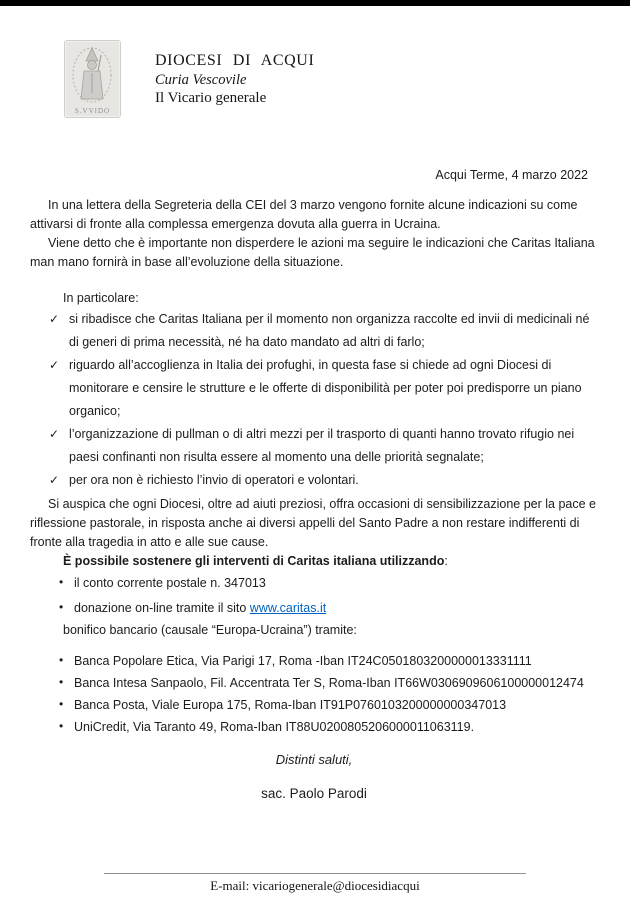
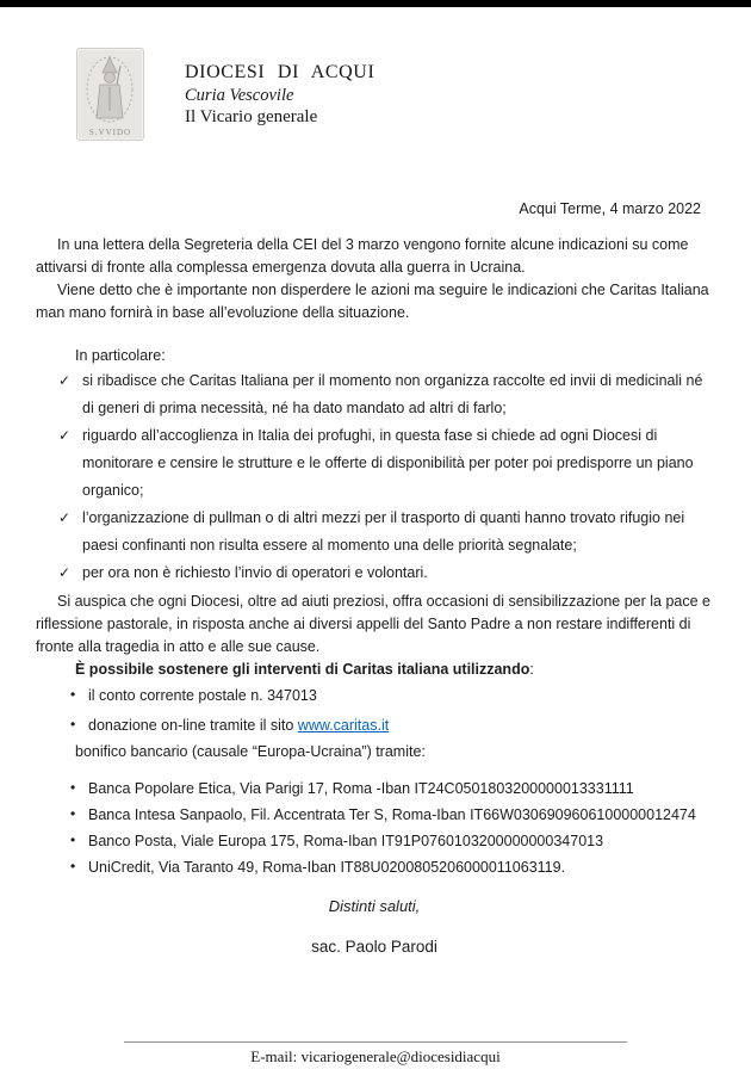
  S.VVIDO
  DIOCESI DI ACQUI
  Curia Vescovile
  Il Vicario generale
  Acqui Terme, 4 marzo 2022
  In una lettera della Segreteria della CEI del 3 marzo vengono fornite alcune indicazioni su come attivarsi di fronte alla complessa emergenza dovuta alla guerra in Ucraina.
  Viene detto che è importante non disperdere le azioni ma seguire le indicazioni che Caritas Italiana man mano fornirà in base all’evoluzione della situazione.
  In particolare:
  ✓
  si ribadisce che Caritas Italiana per il momento non organizza raccolte ed invii di medicinali né di generi di prima necessità, né ha dato mandato ad altri di farlo;
  ✓
  riguardo all’accoglienza in Italia dei profughi, in questa fase si chiede ad ogni Diocesi di monitorare e censire le strutture e le offerte di disponibilità per poter poi predisporre un piano organico;
  ✓
  l’organizzazione di pullman o di altri mezzi per il trasporto di quanti hanno trovato rifugio nei paesi confinanti non risulta essere al momento una delle priorità segnalate;
  ✓
  per ora non è richiesto l’invio di operatori e volontari.
  Si auspica che ogni Diocesi, oltre ad aiuti preziosi, offra occasioni di sensibilizzazione per la pace e riflessione pastorale, in risposta anche ai diversi appelli del Santo Padre a non restare indifferenti di fronte alla tragedia in atto e alle sue cause.
  È possibile sostenere gli interventi di Caritas italiana utilizzando:
  •
  il conto corrente postale n. 347013
  •
  donazione on-line tramite il sito www.caritas.it
  bonifico bancario (causale “Europa-Ucraina”) tramite:
  •
  Banca Popolare Etica, Via Parigi 17, Roma -Iban IT24C0501803200000013331111
  •
  Banca Intesa Sanpaolo, Fil. Accentrata Ter S, Roma-Iban IT66W0306909606100000012474
  •
- Banca Posta, Viale Europa 175, Roma-Iban IT91P0760103200000000347013
+ Banco Posta, Viale Europa 175, Roma-Iban IT91P0760103200000000347013
  •
  UniCredit, Via Taranto 49, Roma-Iban IT88U0200805206000011063119.
  Distinti saluti,
  sac. Paolo Parodi
  E-mail: vicariogenerale@diocesidiacqui
